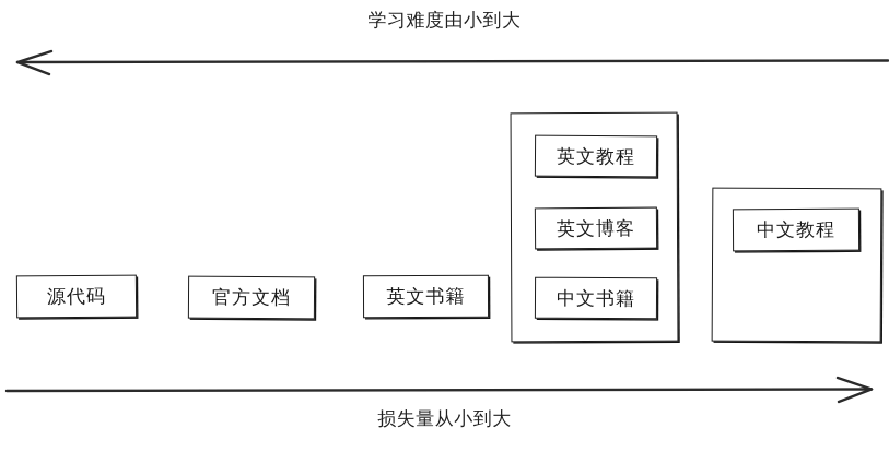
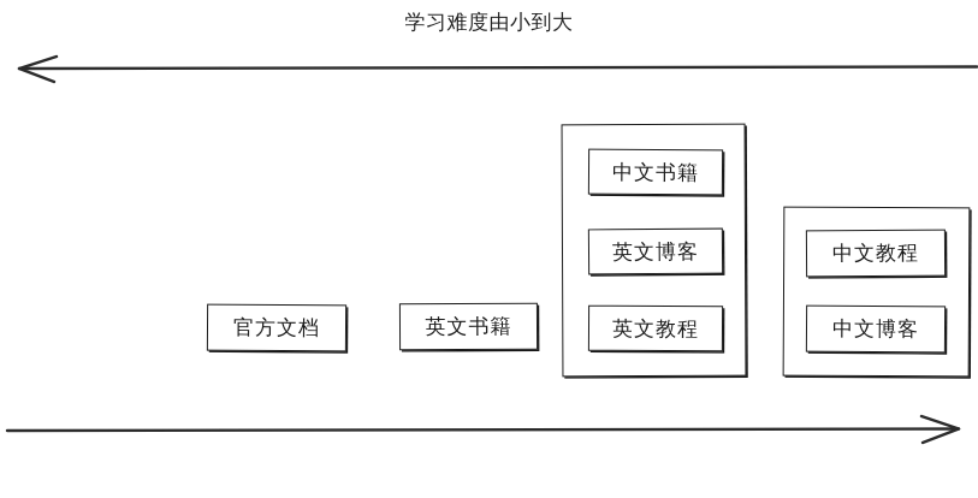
  学习难度由小到大
- 损失量从小到大
- 源代码
  官方文档
  英文书籍
- 英文教程
+ 中文书籍
  英文博客
- 中文书籍
+ 英文教程
  中文教程
+ 中文博客
